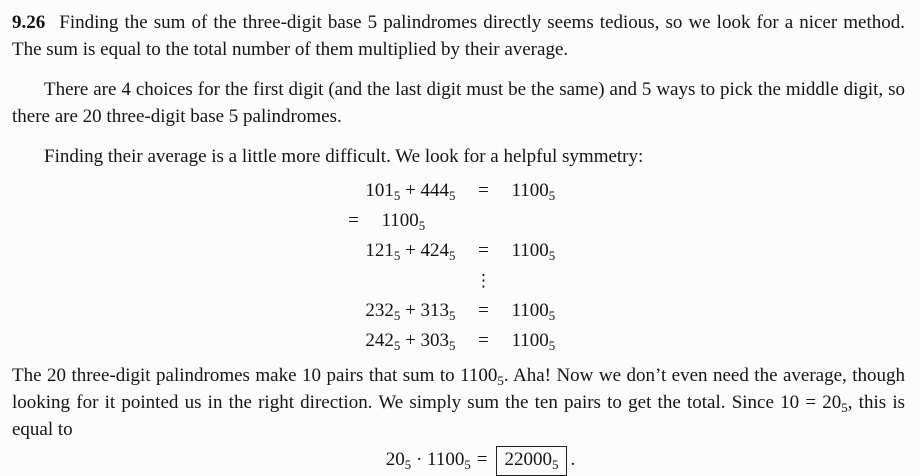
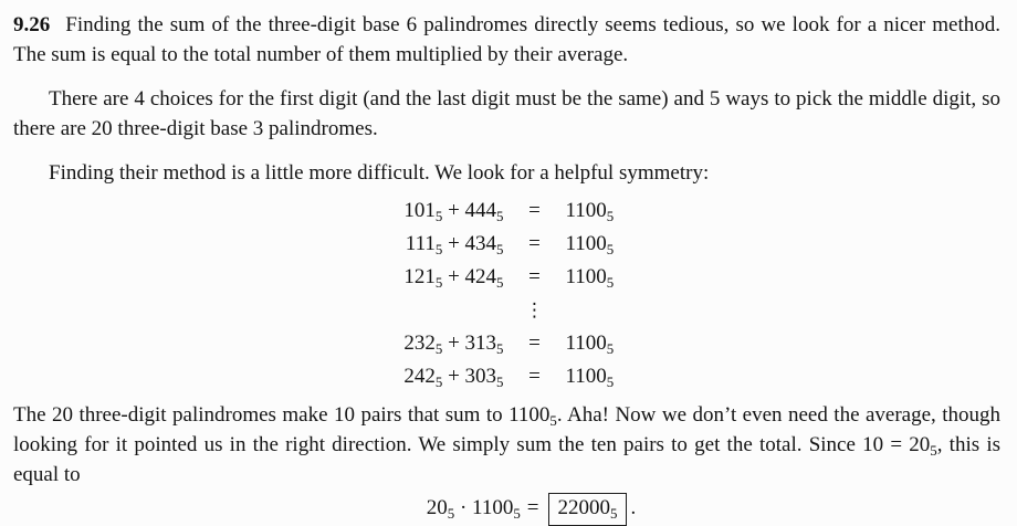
- 9.26 Finding the sum of the three-digit base 5 palindromes directly seems tedious, so we look for a nicer method. The sum is equal to the total number of them multiplied by their average.
+ 9.26 Finding the sum of the three-digit base 6 palindromes directly seems tedious, so we look for a nicer method. The sum is equal to the total number of them multiplied by their average.
- There are 4 choices for the first digit (and the last digit must be the same) and 5 ways to pick the middle digit, so there are 20 three-digit base 5 palindromes.
+ There are 4 choices for the first digit (and the last digit must be the same) and 5 ways to pick the middle digit, so there are 20 three-digit base 3 palindromes.
- Finding their average is a little more difficult. We look for a helpful symmetry:
+ Finding their method is a little more difficult. We look for a helpful symmetry:
  1015 + 4445
  =
  11005
+ 1115 + 4345
  =
  11005
  1215 + 4245
  =
  11005
  ⋮
  2325 + 3135
  =
  11005
  2425 + 3035
  =
  11005
  The 20 three-digit palindromes make 10 pairs that sum to 11005. Aha! Now we don’t even need the average, though looking for it pointed us in the right direction. We simply sum the ten pairs to get the total. Since 10 = 205, this is equal to
  205 · 11005 = 220005 .
